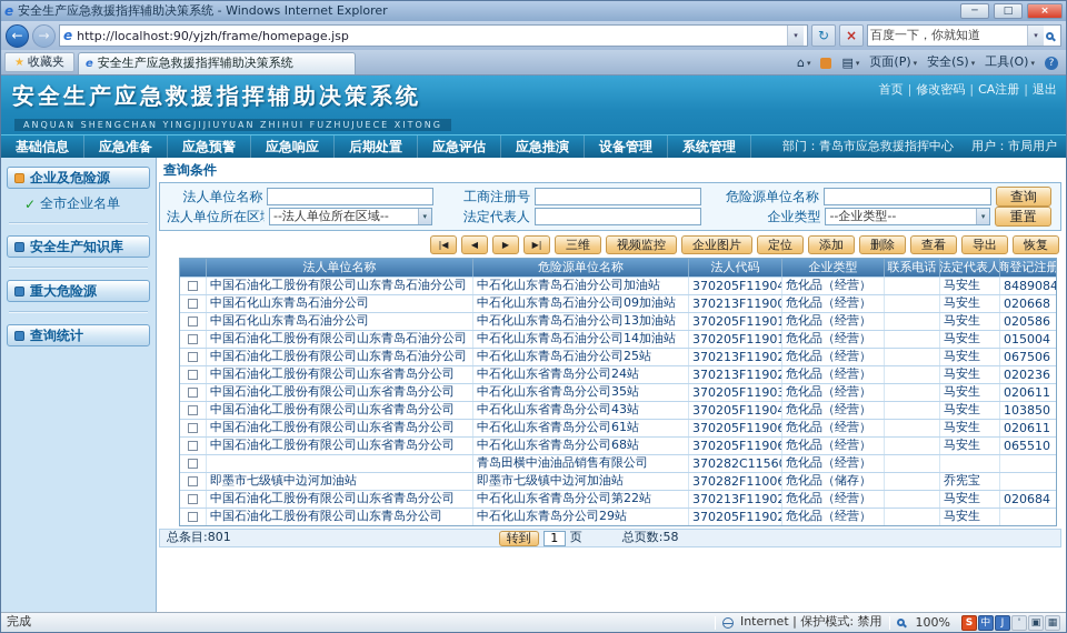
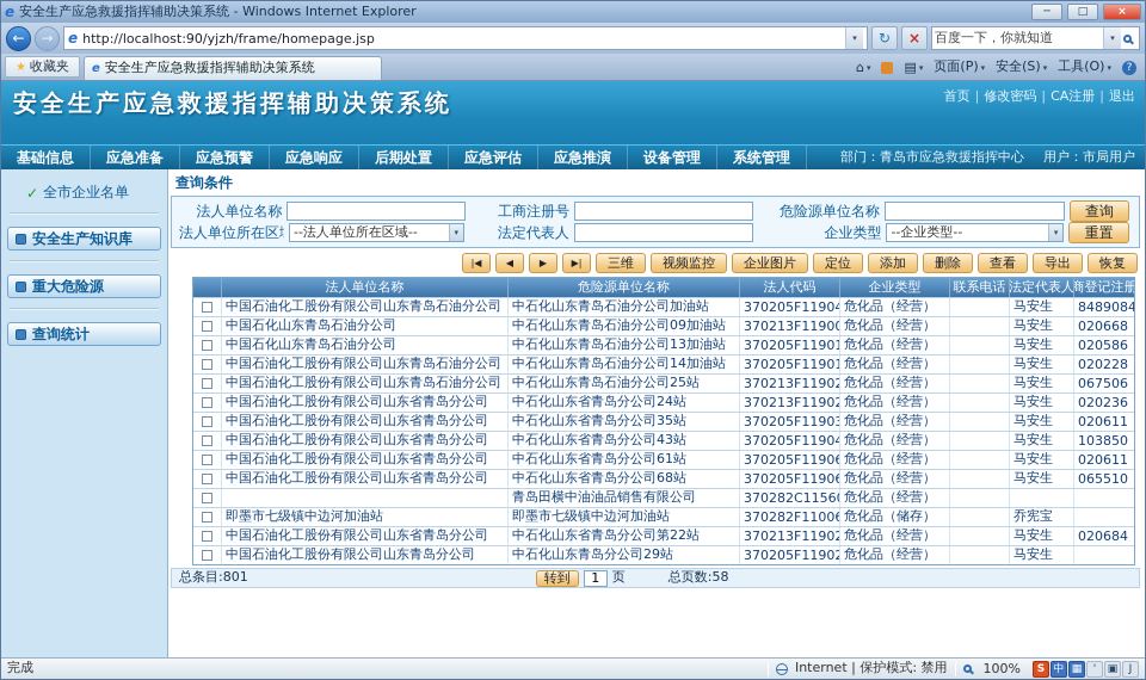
  e
  安全生产应急救援指挥辅助决策系统 - Windows Internet Explorer
  ─
  □
  ×
  ←
  →
  e
  http://localhost:90/yjzh/frame/homepage.jsp
  ▾
  ↻
  ×
  百度一下，你就知道
  ▾
  ★
  收藏夹
  e
  安全生产应急救援指挥辅助决策系统
  ⌂
  ▾
  ▤
  ▾
  页面(P)
  ▾
  安全(S)
  ▾
  工具(O)
  ▾
  ?
  安全生产应急救援指挥辅助决策系统
- ANQUAN SHENGCHAN YINGJIJIUYUAN ZHIHUI FUZHUJUECE XITONG
  首页
  修改密码
  CA注册
  退出
  基础信息
  应急准备
  应急预警
  应急响应
  后期处置
  应急评估
  应急推演
  设备管理
  系统管理
  部门：青岛市应急救援指挥中心
  用户：市局用户
- 企业及危险源
  ✓
  全市企业名单
  安全生产知识库
  重大危险源
  查询统计
  查询条件
  法人单位名称
  工商注册号
  危险源单位名称
  查询
  法人单位所在区
  --法人单位所在区域--
  ▾
  法定代表人
  企业类型
  --企业类型--
  ▾
  重置
  |◀
  ◀
  ▶
  ▶|
  三维
  视频监控
  企业图片
  定位
  添加
  删除
  查看
  导出
  恢复
  法人单位名称
  危险源单位名称
  法人代码
  企业类型
  联系电话
  法定代表人
  商登记注册
  中国石油化工股份有限公司山东青岛石油分公司
  中石化山东青岛石油分公司加油站
  370205F11904
  危化品（经营）
  马安生
  8489084
  中国石化山东青岛石油分公司
  中石化山东青岛石油分公司09加油站
  370213F11900
  危化品（经营）
  马安生
  020668
  中国石化山东青岛石油分公司
  中石化山东青岛石油分公司13加油站
  370205F11901
  危化品（经营）
  马安生
  020586
  中国石油化工股份有限公司山东青岛石油分公司
  中石化山东青岛石油分公司14加油站
  370205F11901
  危化品（经营）
  马安生
- 015004
+ 020228
  中国石油化工股份有限公司山东青岛石油分公司
  中石化山东青岛石油分公司25站
  370213F11902
  危化品（经营）
  马安生
  067506
  中国石油化工股份有限公司山东省青岛分公司
  中石化山东省青岛分公司24站
  370213F11902
  危化品（经营）
  马安生
  020236
  中国石油化工股份有限公司山东省青岛分公司
  中石化山东省青岛分公司35站
  370205F11903
  危化品（经营）
  马安生
  020611
  中国石油化工股份有限公司山东省青岛分公司
  中石化山东省青岛分公司43站
  370205F11904
  危化品（经营）
  马安生
  103850
  中国石油化工股份有限公司山东省青岛分公司
  中石化山东省青岛分公司61站
  370205F11906
  危化品（经营）
  马安生
  020611
  中国石油化工股份有限公司山东省青岛分公司
  中石化山东省青岛分公司68站
  370205F11906
  危化品（经营）
  马安生
  065510
  青岛田横中油油品销售有限公司
  370282C1156
  危化品（经营）
  即墨市七级镇中边河加油站
  即墨市七级镇中边河加油站
  370282F11006
  危化品（储存）
  乔宪宝
  中国石油化工股份有限公司山东省青岛分公司
  中石化山东省青岛分公司第22站
  370213F11902
  危化品（经营）
  马安生
  020684
  中国石油化工股份有限公司山东青岛分公司
  中石化山东青岛分公司29站
  370205F11902
  危化品（经营）
  马安生
  总条目:801
  转到
  1
  页
  总页数:58
  完成
  Internet | 保护模式: 禁用
  100%
  S
  中
- J
+ ▦
  '
  ▣
- ▦
+ J
